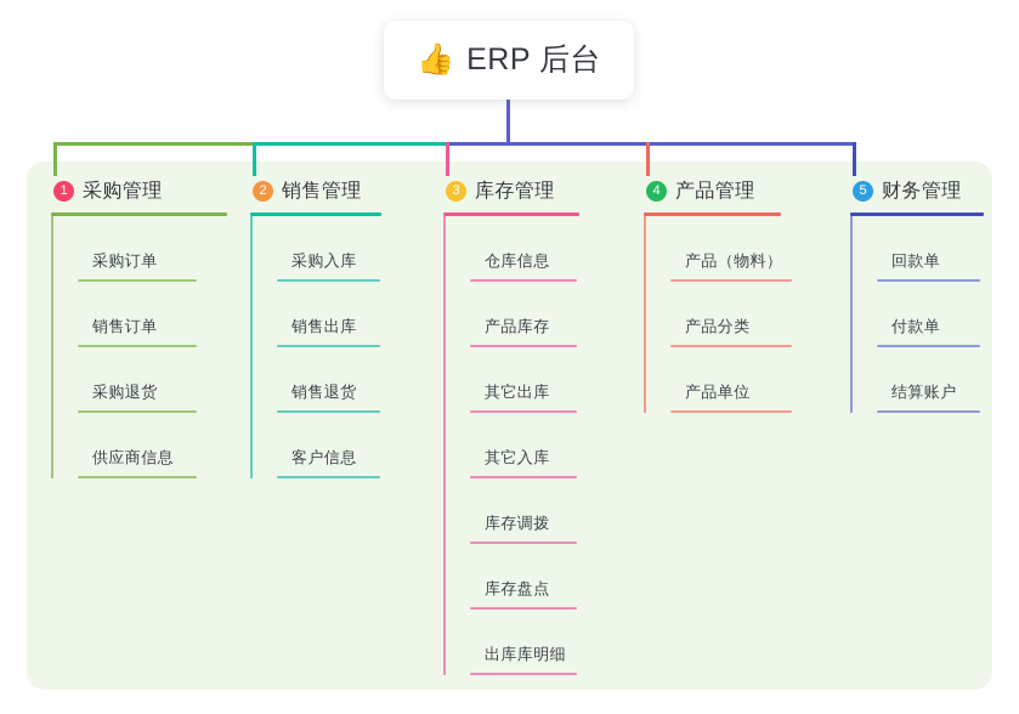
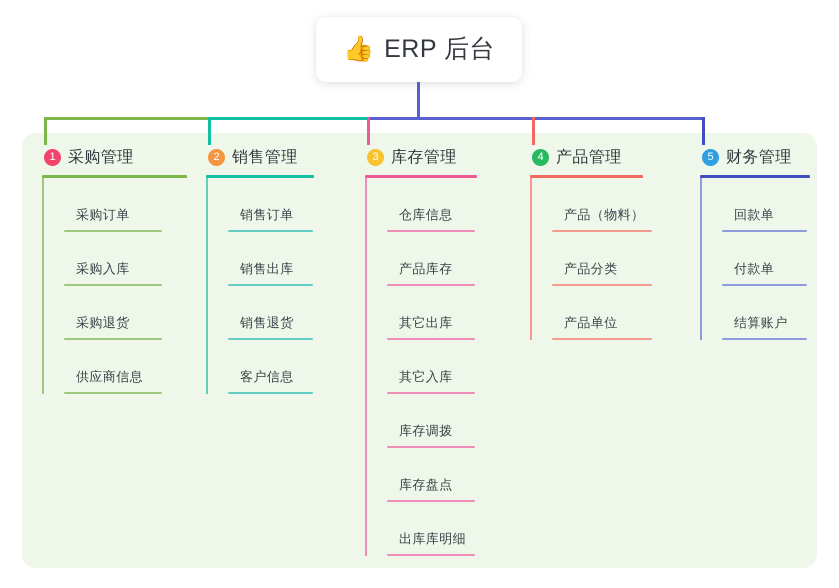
  👍
  ERP 后台
  1
  采购管理
  采购订单
- 销售订单
+ 采购入库
  采购退货
  供应商信息
  2
  销售管理
- 采购入库
+ 销售订单
  销售出库
  销售退货
  客户信息
  3
  库存管理
  仓库信息
  产品库存
  其它出库
  其它入库
  库存调拨
  库存盘点
  出库库明细
  4
  产品管理
  产品（物料）
  产品分类
  产品单位
  5
  财务管理
  回款单
  付款单
  结算账户
